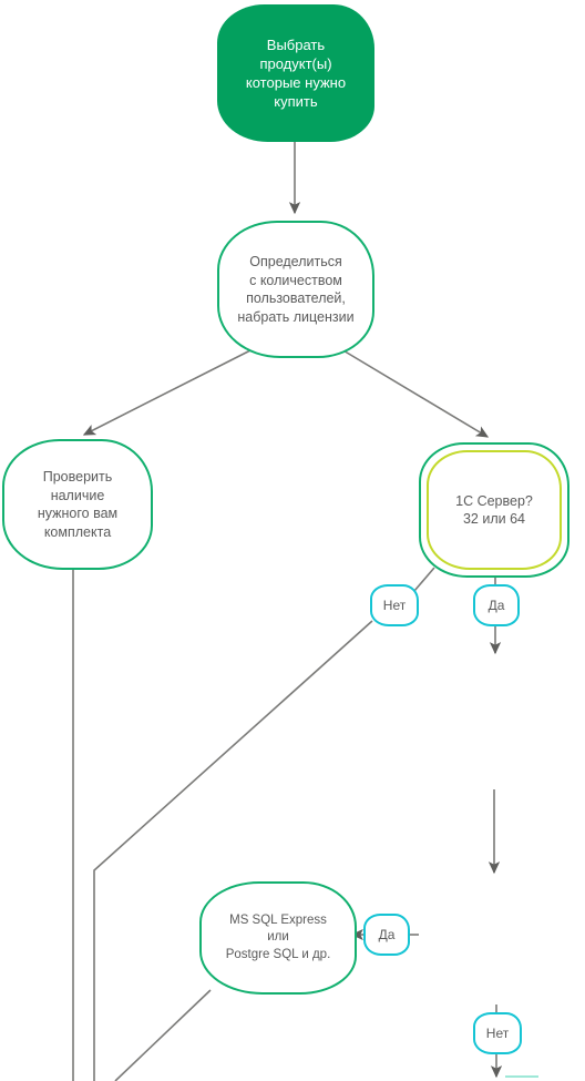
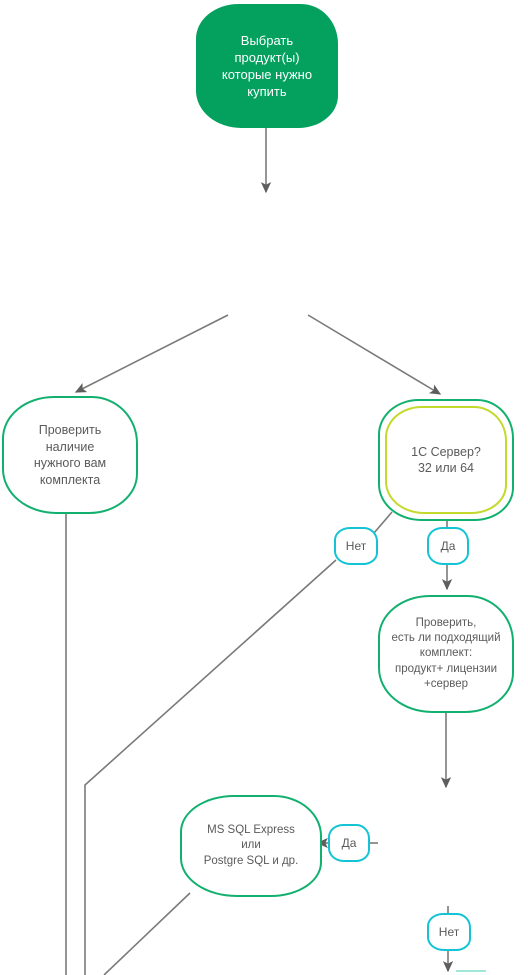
  Выбрать
  продукт(ы)
  которые нужно
  купить
- Определиться
- с количеством
- пользователей,
- набрать лицензии
  Проверить
  наличие
  нужного вам
  комплекта
  1С Сервер?
  32 или 64
+ Проверить,
+ есть ли подходящий
+ комплект:
+ продукт+ лицензии
+ +сервер
  MS SQL Express
  или
  Postgre SQL и др.
  Нет
  Да
  Да
  Нет
